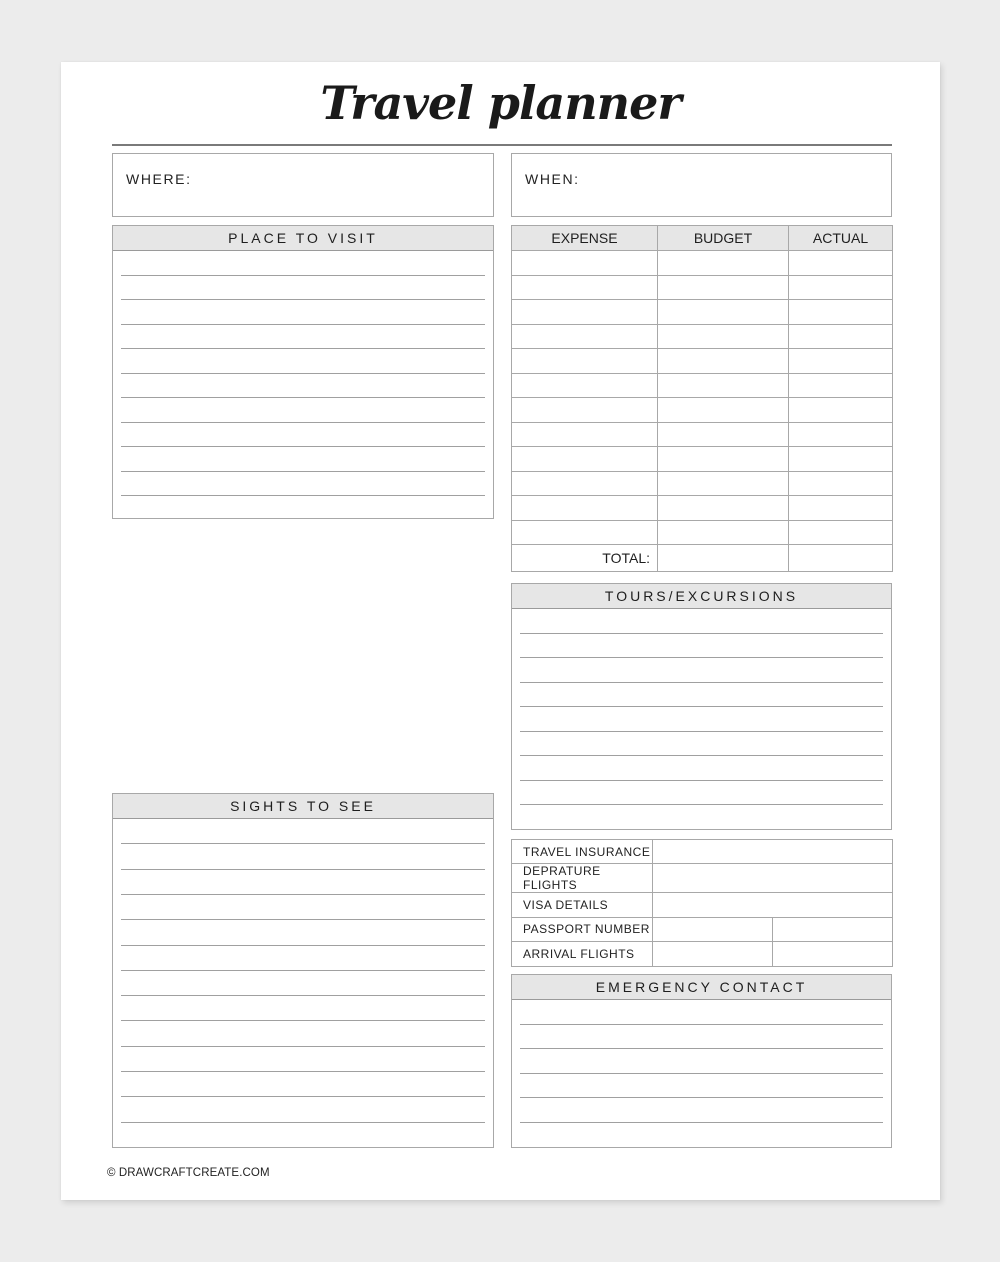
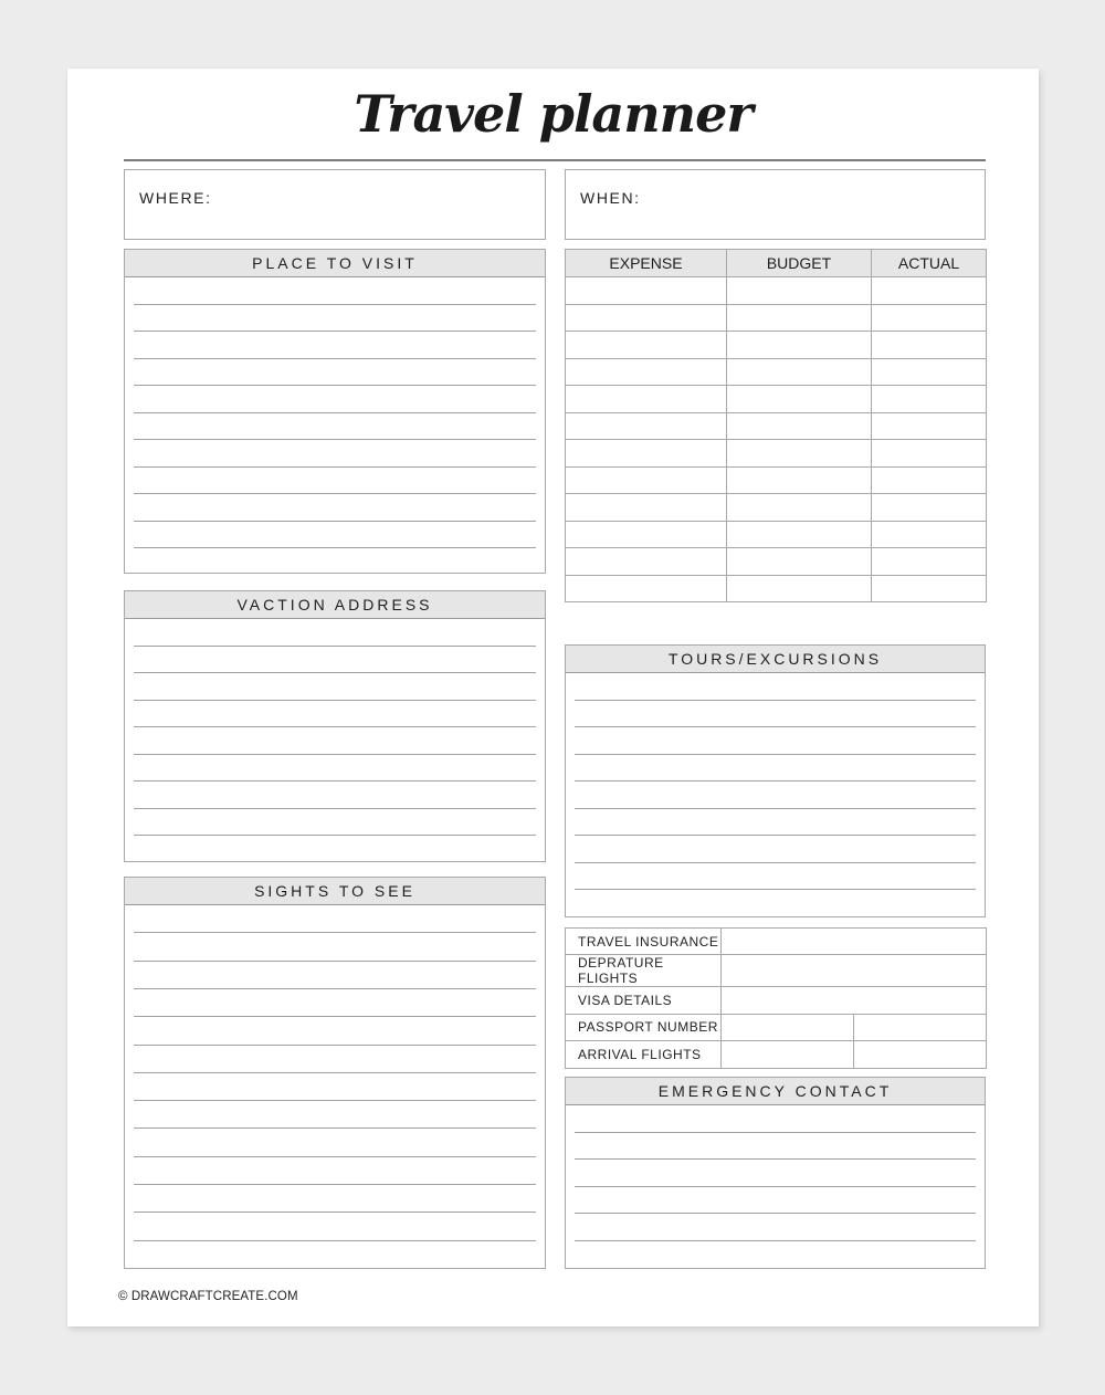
  Travel planner
  WHERE:
  WHEN:
  PLACE TO VISIT
+ VACTION ADDRESS
  SIGHTS TO SEE
  EXPENSE	BUDGET	ACTUAL
- TOTAL:
  TOURS/EXCURSIONS
  TRAVEL INSURANCE
  DEPRATURE FLIGHTS
  VISA DETAILS
  PASSPORT NUMBER
  ARRIVAL FLIGHTS
  EMERGENCY CONTACT
  © DRAWCRAFTCREATE.COM
